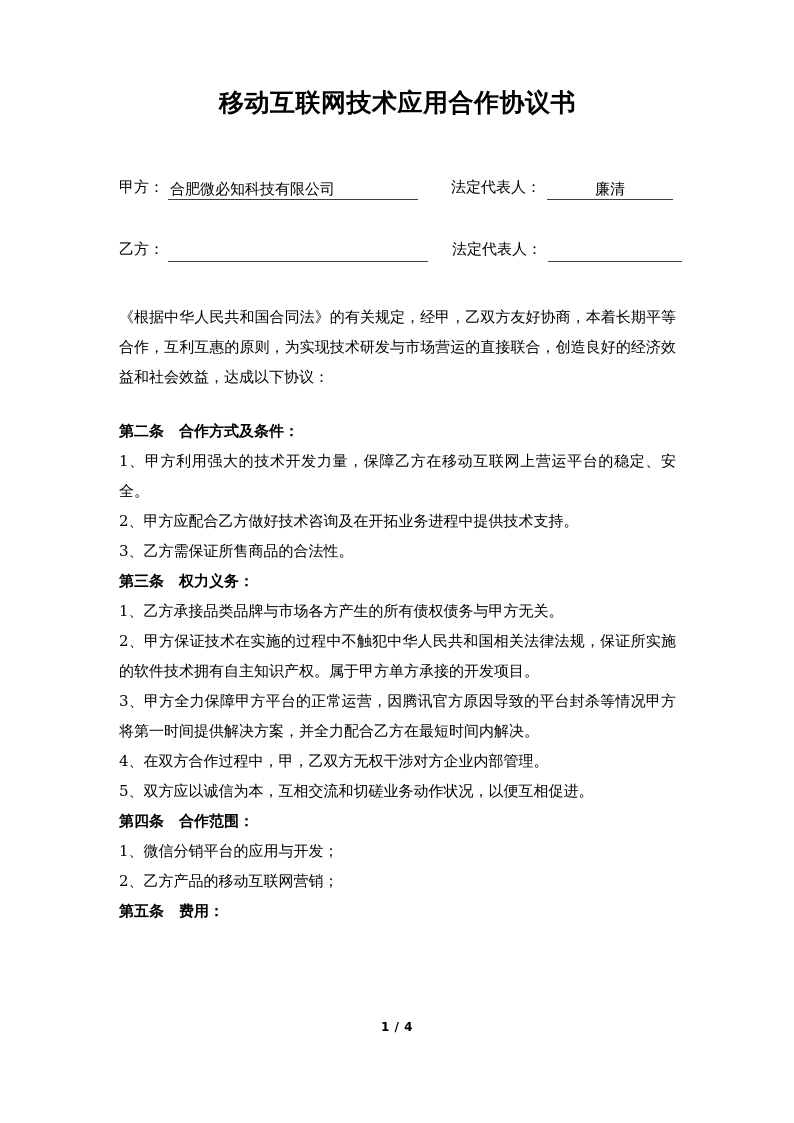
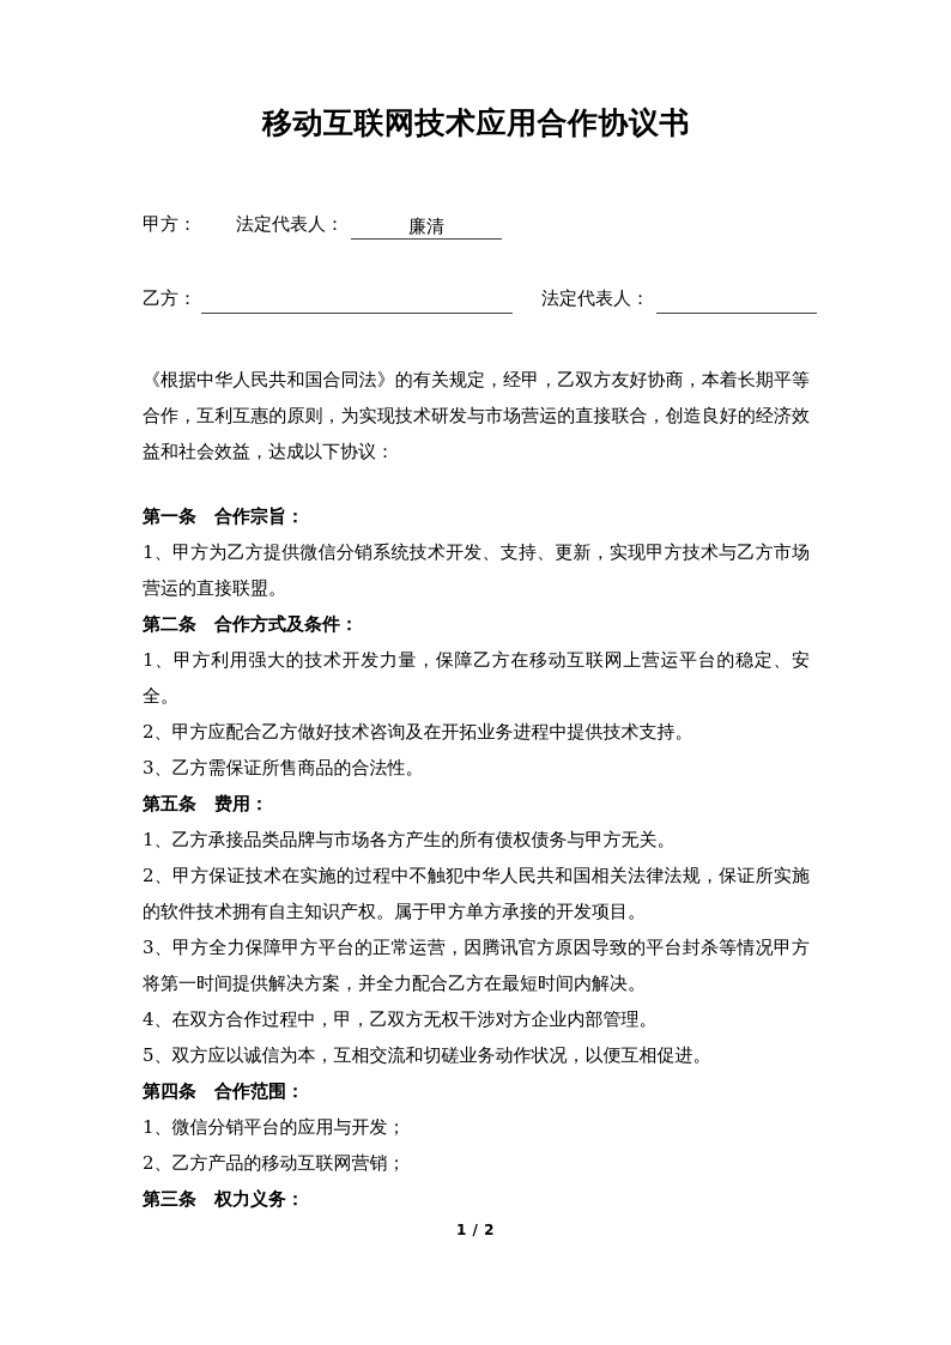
  移动互联网技术应用合作协议书
  甲方：
- 合肥微必知科技有限公司
  法定代表人：
  廉清
  乙方：
  法定代表人：
  《根据中华人民共和国合同法》的有关规定，经甲，乙双方友好协商，本着长期平等合作，互利互惠的原则，为实现技术研发与市场营运的直接联合，创造良好的经济效益和社会效益，达成以下协议：
+ 第一条 合作宗旨：
+ 1、甲方为乙方提供微信分销系统技术开发、支持、更新，实现甲方技术与乙方市场营运的直接联盟。
  第二条 合作方式及条件：
  1、甲方利用强大的技术开发力量，保障乙方在移动互联网上营运平台的稳定、安全。
  2、甲方应配合乙方做好技术咨询及在开拓业务进程中提供技术支持。
  3、乙方需保证所售商品的合法性。
- 第三条 权力义务：
+ 第五条 费用：
  1、乙方承接品类品牌与市场各方产生的所有债权债务与甲方无关。
  2、甲方保证技术在实施的过程中不触犯中华人民共和国相关法律法规，保证所实施的软件技术拥有自主知识产权。属于甲方单方承接的开发项目。
  3、甲方全力保障甲方平台的正常运营，因腾讯官方原因导致的平台封杀等情况甲方将第一时间提供解决方案，并全力配合乙方在最短时间内解决。
  4、在双方合作过程中，甲，乙双方无权干涉对方企业内部管理。
  5、双方应以诚信为本，互相交流和切磋业务动作状况，以便互相促进。
  第四条 合作范围：
  1、微信分销平台的应用与开发；
  2、乙方产品的移动互联网营销；
- 第五条 费用：
+ 第三条 权力义务：
- 1 / 4
+ 1 / 2
